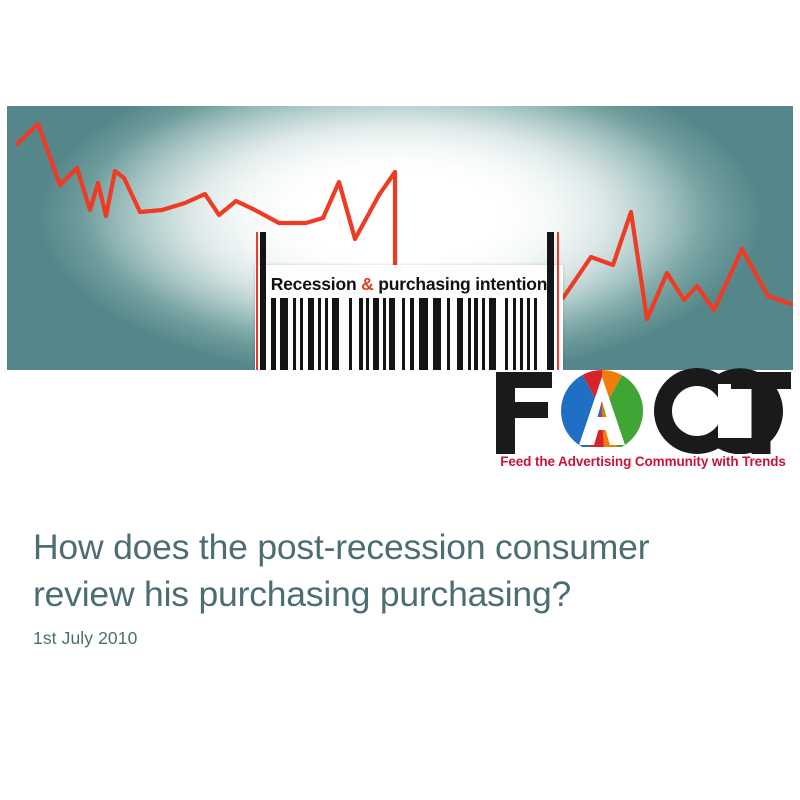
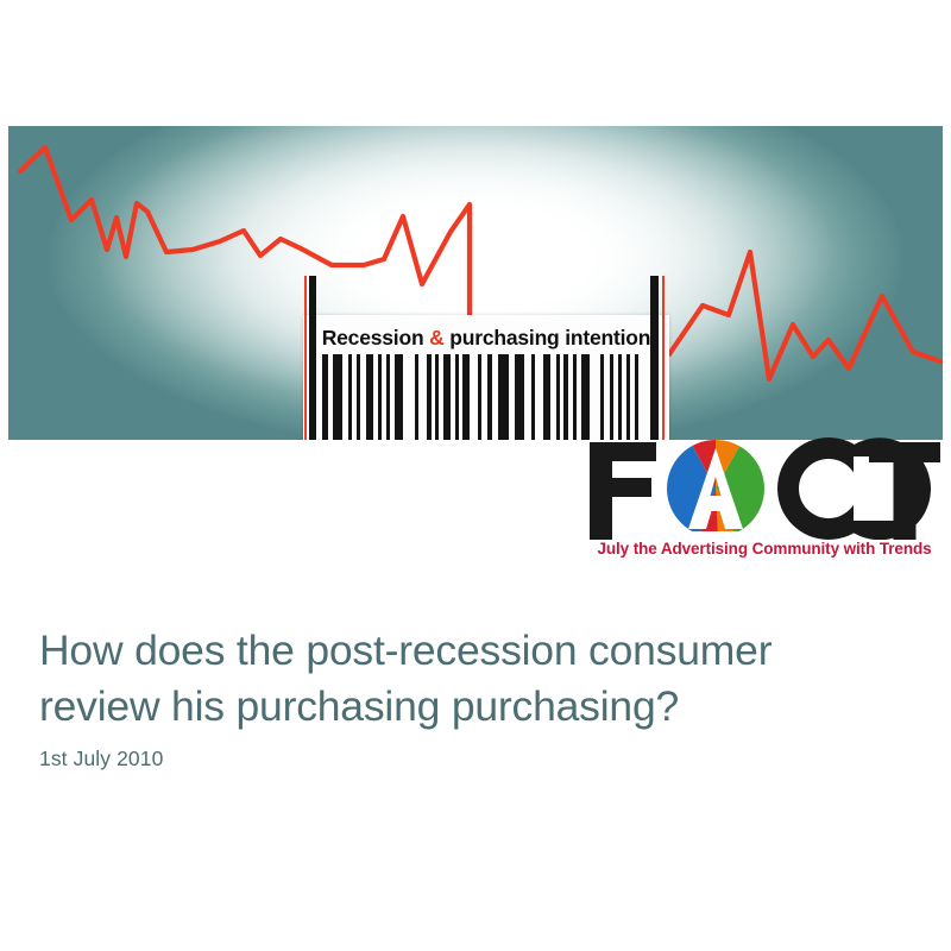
  Recession & purchasing intention
- Feed the Advertising Community with Trends
+ July the Advertising Community with Trends
  How does the post-recession consumer review his purchasing purchasing?
  1st July 2010
